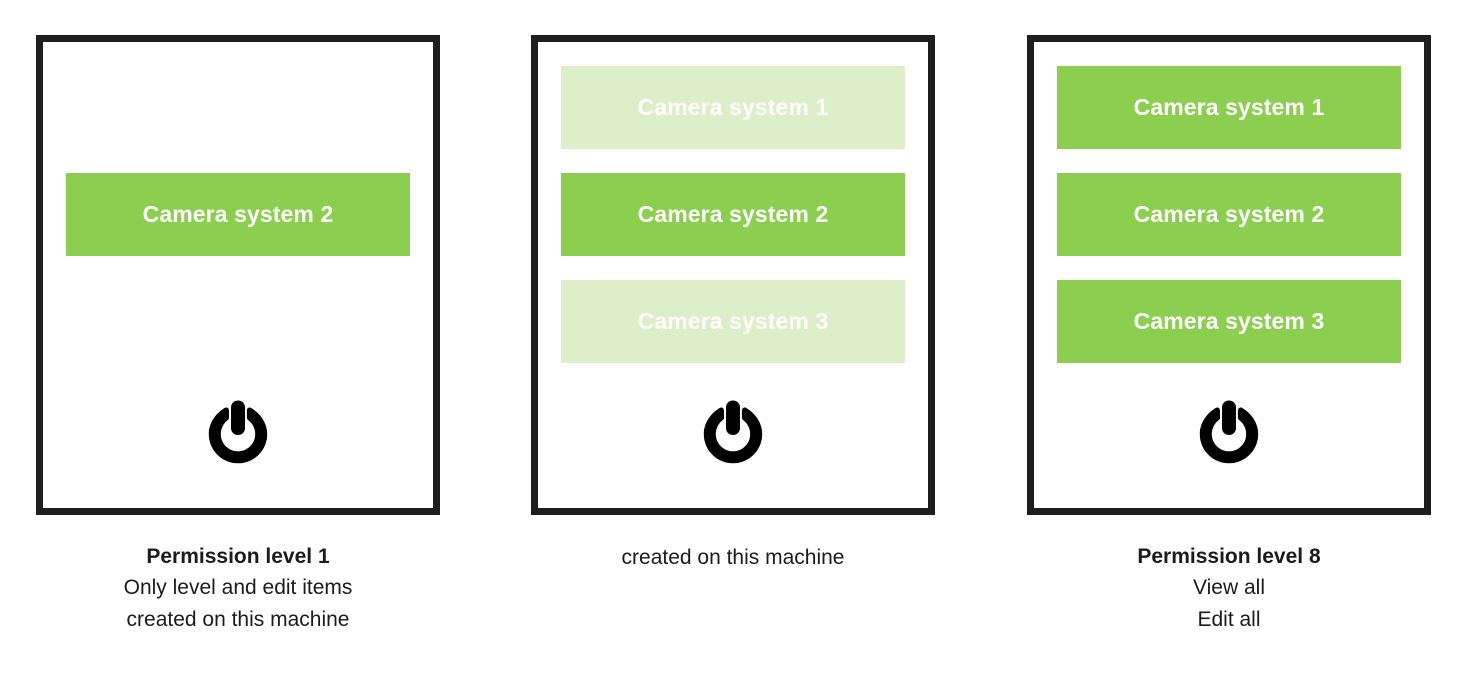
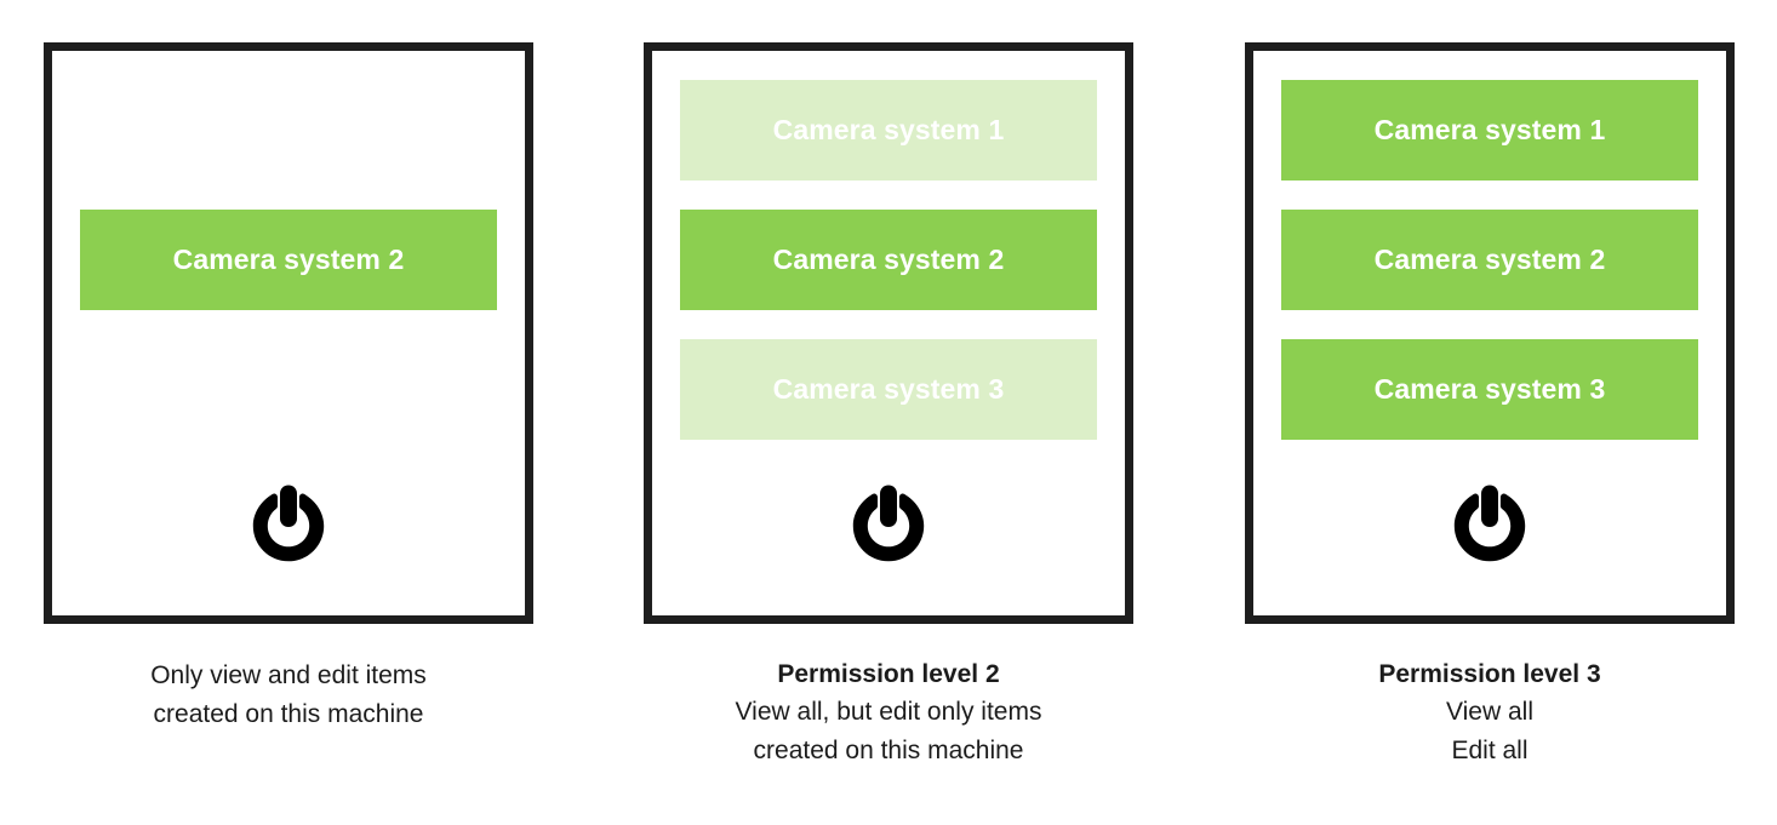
  Camera system 2
- Permission level 1
- Only level and edit items
+ Only view and edit items
  created on this machine
  Camera system 1
  Camera system 2
  Camera system 3
+ Permission level 2
+ View all, but edit only items
  created on this machine
  Camera system 1
  Camera system 2
  Camera system 3
- Permission level 8
+ Permission level 3
  View all
  Edit all
